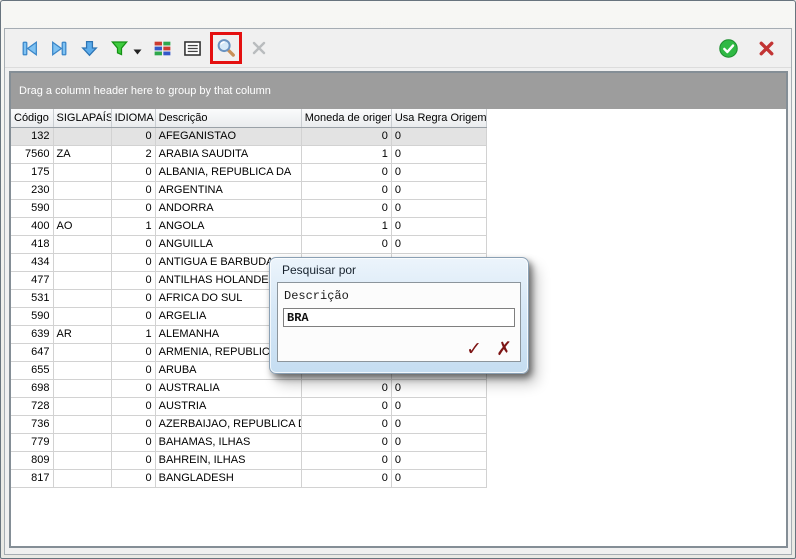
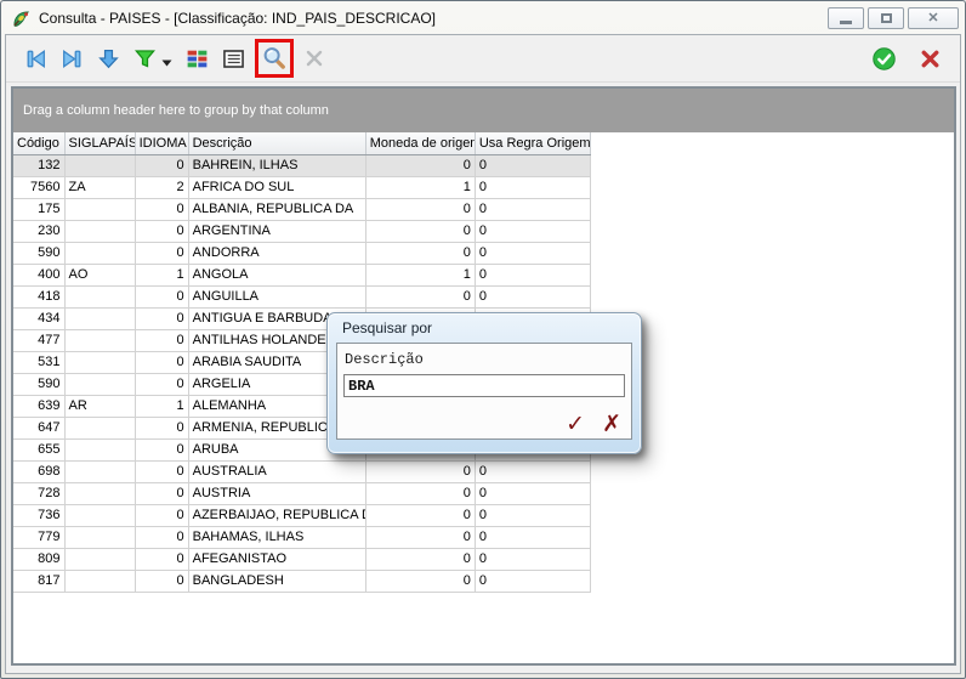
+ Consulta - PAISES - [Classificação: IND_PAIS_DESCRICAO]
+ ✕
  Drag a column header here to group by that column
  Código	SIGLAPAÍS	IDIOMA	Descrição	Moneda de origen	Usa Regra Origem
- 132		0	AFEGANISTAO	0	0
+ 132		0	BAHREIN, ILHAS	0	0
- 7560	ZA	2	ARABIA SAUDITA	1	0
+ 7560	ZA	2	AFRICA DO SUL	1	0
  175		0	ALBANIA, REPUBLICA DA	0	0
  230		0	ARGENTINA	0	0
  590		0	ANDORRA	0	0
  400	AO	1	ANGOLA	1	0
  418		0	ANGUILLA	0	0
  434		0	ANTIGUA E BARBUD
  477		0	ANTILHAS HOLANDE
- 531		0	AFRICA DO SUL
+ 531		0	ARABIA SAUDITA
  590		0	ARGELIA
  639	AR	1	ALEMANHA
  647		0	ARMENIA, REPUBLIC
  655		0	ARUBA
  698		0	AUSTRALIA	0	0
  728		0	AUSTRIA	0	0
  736		0	AZERBAIJAO, REPUBLICA	0	0
  779		0	BAHAMAS, ILHAS	0	0
- 809		0	BAHREIN, ILHAS	0	0
+ 809		0	AFEGANISTAO	0	0
  817		0	BANGLADESH	0	0
  Pesquisar por
  Descrição
  BRA
  ✓
  ✗
